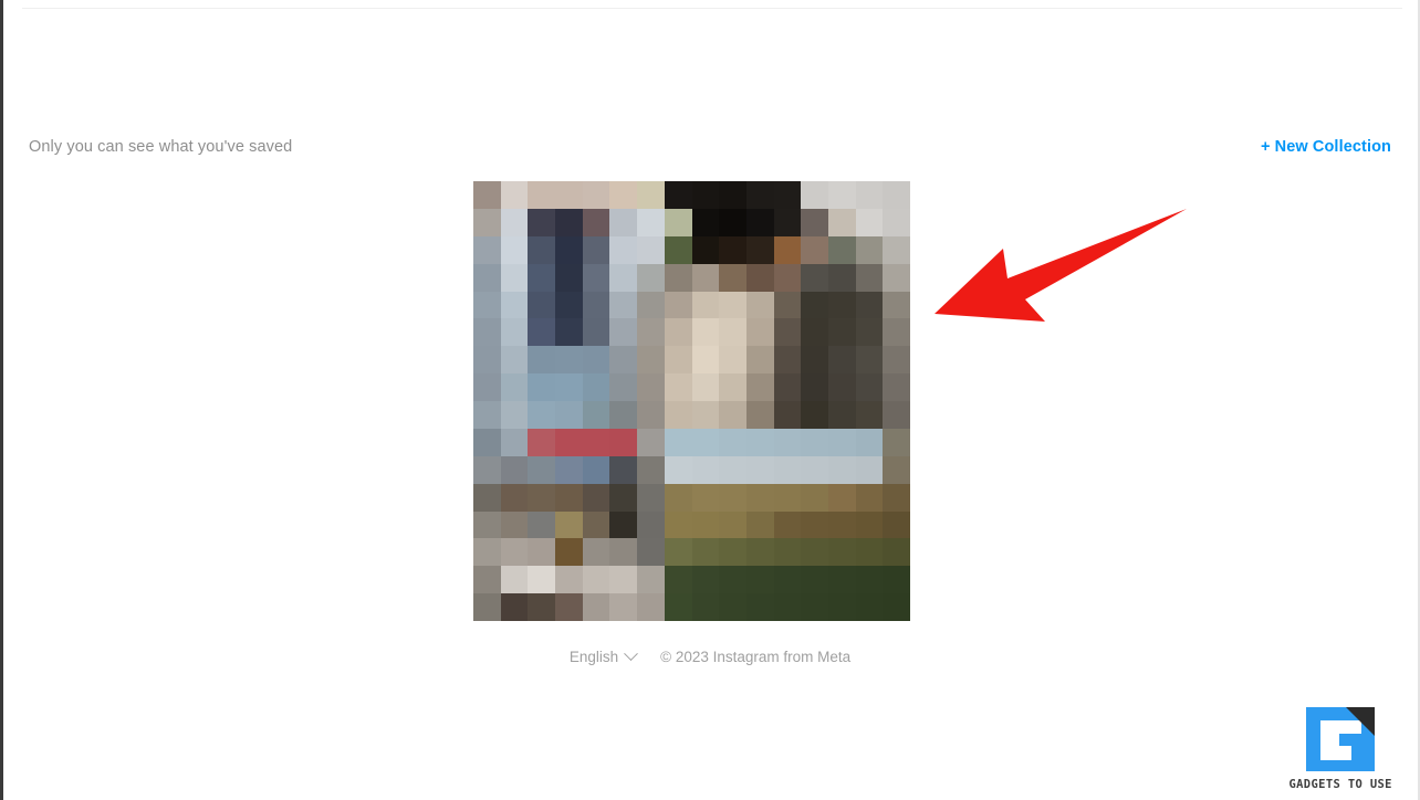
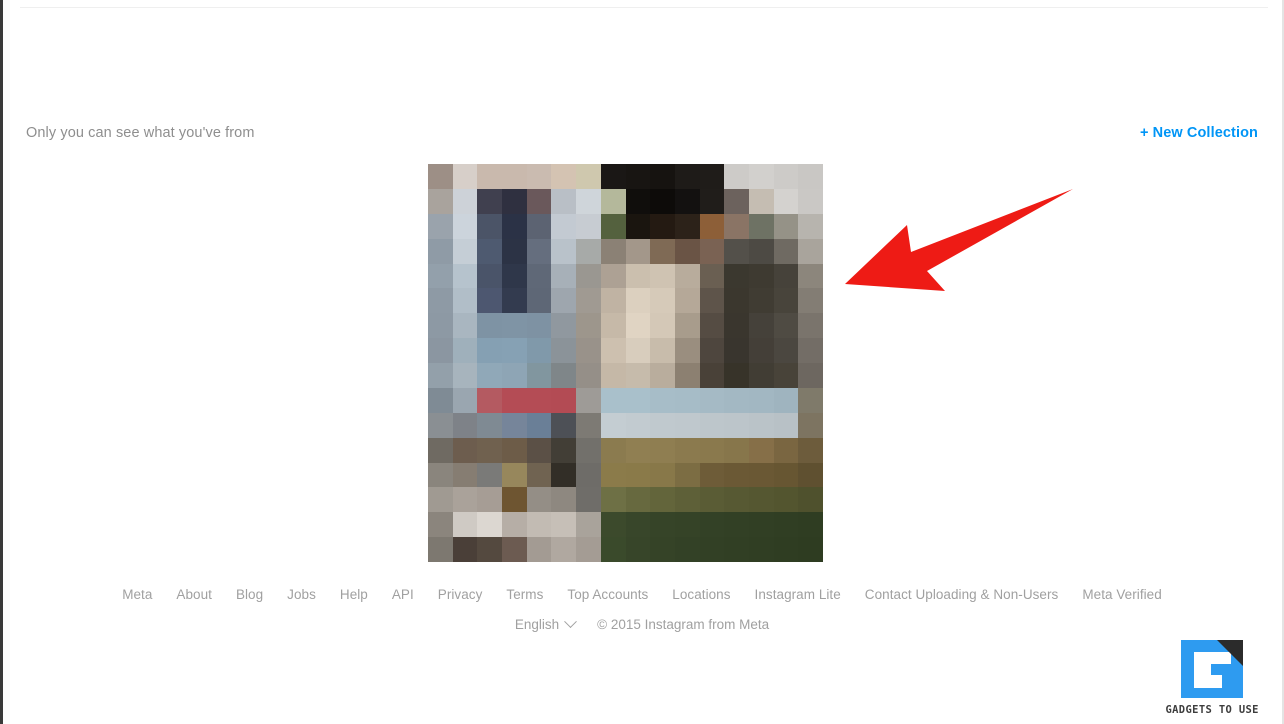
- Only you can see what you've saved
+ Only you can see what you've from
  + New Collection
+ Meta
+ About
+ Blog
+ Jobs
+ Help
+ API
+ Privacy
+ Terms
+ Top Accounts
+ Locations
+ Instagram Lite
+ Contact Uploading & Non-Users
+ Meta Verified
  English
- © 2023 Instagram from Meta
+ © 2015 Instagram from Meta
  GADGETS TO USE
